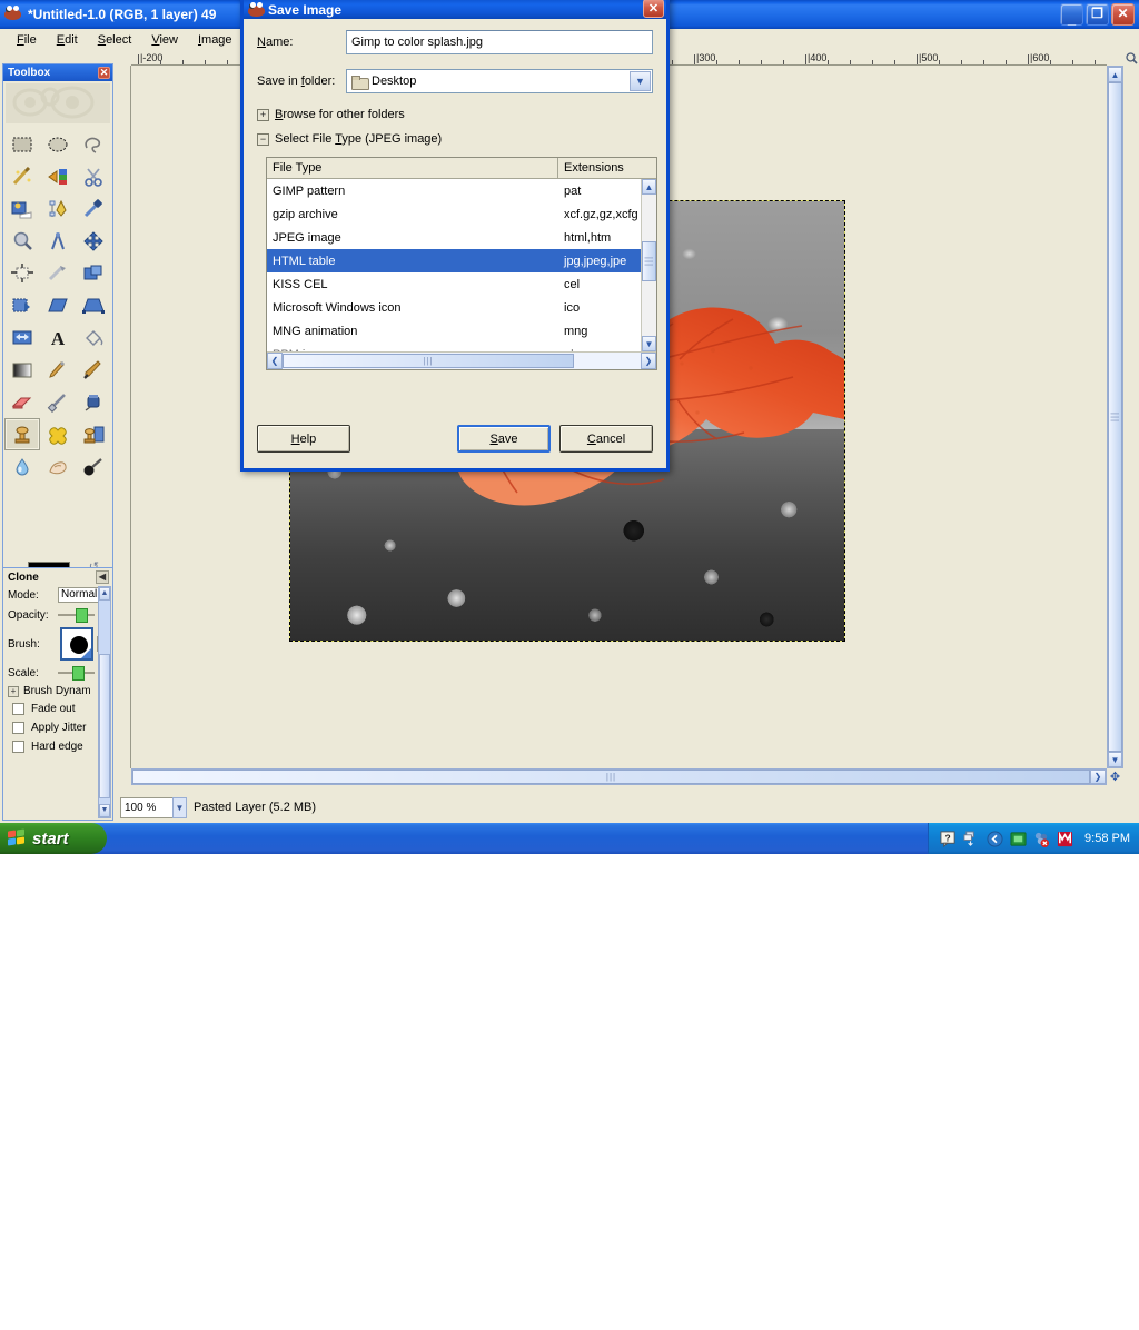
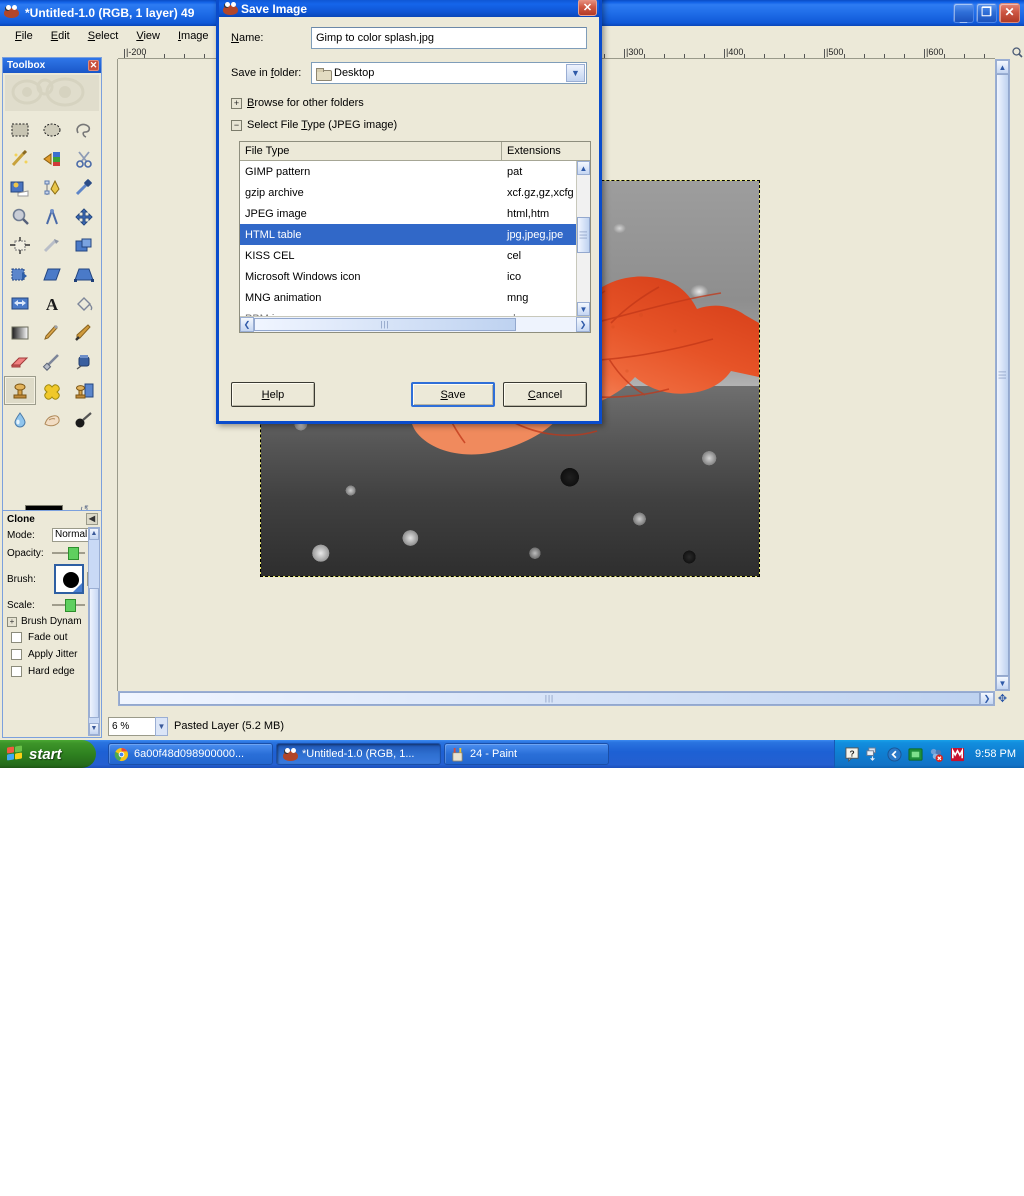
  *Untitled-1.0 (RGB, 1 layer) 49
  _
  ❐
  ✕
  File
  Edit
  Select
  View
  Image
  Toolbox
  ✕
  A
  Clone
  ◀
  Mode:
  Normal
  Opacity:
  Brush:
  Scale:
  +
  Brush Dynam
  Fade out
  Apply Jitter
  Hard edge
  |-200
  |300
  |400
  |500
  |600
  ▲
  ▼
  |||
  ❯
  ✥
- 100 %
+ 6 %
  ▼
  Pasted Layer (5.2 MB)
  Save Image
  ✕
  Name:
  Gimp to color splash.jpg
  Save in folder:
  Desktop
  ▼
  +
  Browse for other folders
  −
  Select File Type (JPEG image)
  File Type
  Extensions
  GIMP pattern
  pat
  gzip archive
  xcf.gz,gz,xcfg
  JPEG image
  html,htm
  HTML table
  jpg,jpeg,jpe
  KISS CEL
  cel
  Microsoft Windows icon
  ico
  MNG animation
  mng
  ▲
  ▼
  ❮
  |||
  ❯
  Help
  Save
  Cancel
  start
+ 6a00f48d098900000...
+ *Untitled-1.0 (RGB, 1...
+ 24 - Paint
  ?
  9:58 PM
